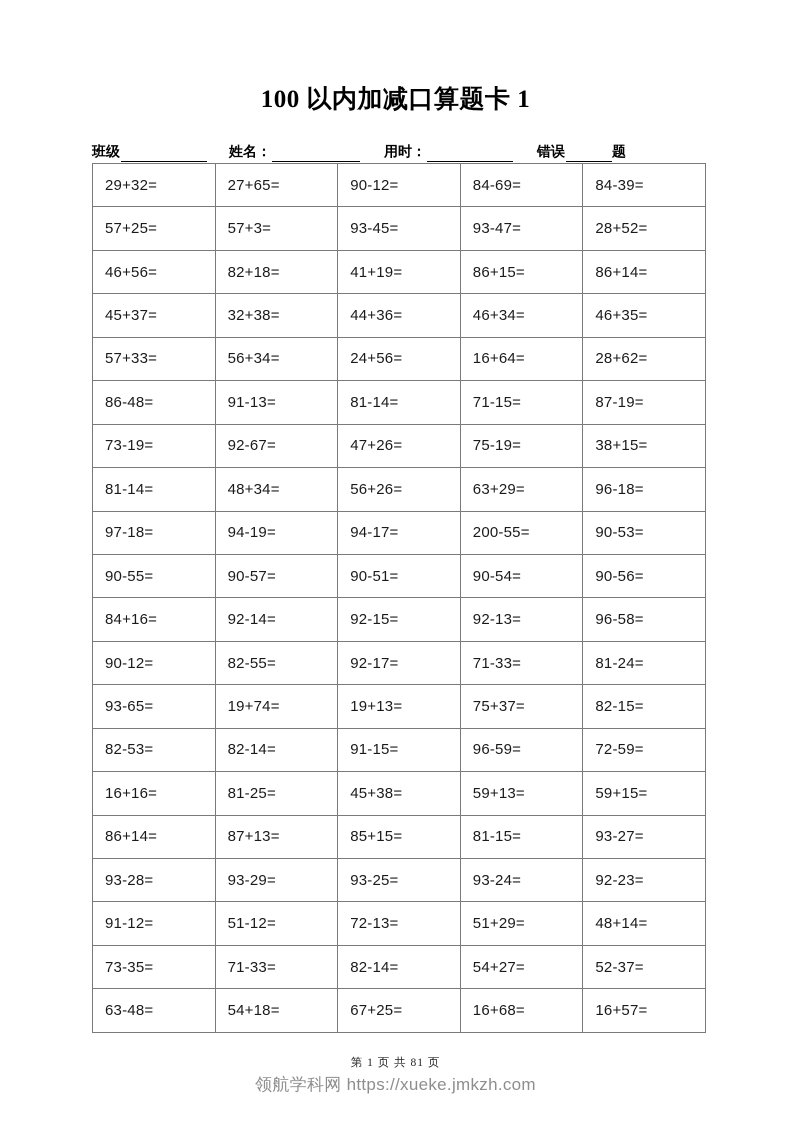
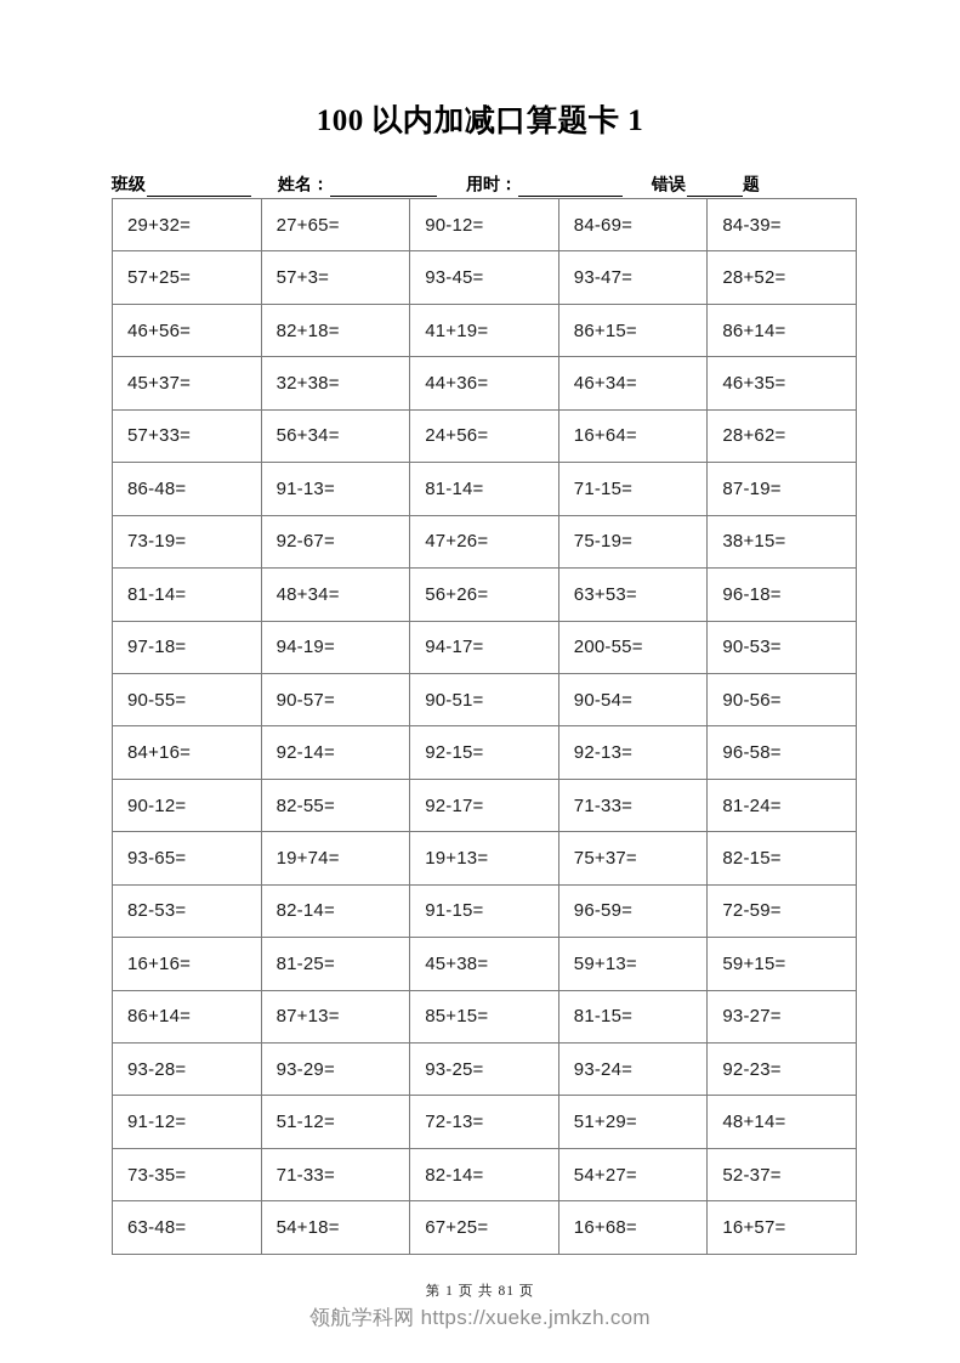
  100 以内加减口算题卡 1
  班级
  姓名：
  用时：
  错误
  题
  29+32=	27+65=	90-12=	84-69=	84-39=
  57+25=	57+3=	93-45=	93-47=	28+52=
  46+56=	82+18=	41+19=	86+15=	86+14=
  45+37=	32+38=	44+36=	46+34=	46+35=
  57+33=	56+34=	24+56=	16+64=	28+62=
  86-48=	91-13=	81-14=	71-15=	87-19=
  73-19=	92-67=	47+26=	75-19=	38+15=
- 81-14=	48+34=	56+26=	63+29=	96-18=
+ 81-14=	48+34=	56+26=	63+53=	96-18=
  97-18=	94-19=	94-17=	200-55=	90-53=
  90-55=	90-57=	90-51=	90-54=	90-56=
  84+16=	92-14=	92-15=	92-13=	96-58=
  90-12=	82-55=	92-17=	71-33=	81-24=
  93-65=	19+74=	19+13=	75+37=	82-15=
  82-53=	82-14=	91-15=	96-59=	72-59=
  16+16=	81-25=	45+38=	59+13=	59+15=
  86+14=	87+13=	85+15=	81-15=	93-27=
  93-28=	93-29=	93-25=	93-24=	92-23=
  91-12=	51-12=	72-13=	51+29=	48+14=
  73-35=	71-33=	82-14=	54+27=	52-37=
  63-48=	54+18=	67+25=	16+68=	16+57=
  第 1 页 共 81 页
  领航学科网 https://xueke.jmkzh.com
